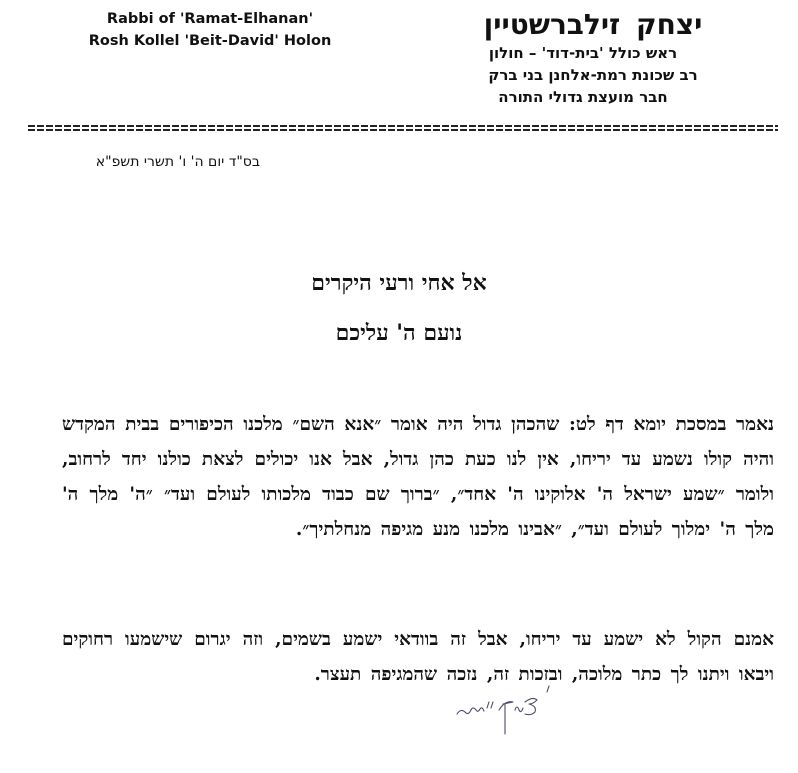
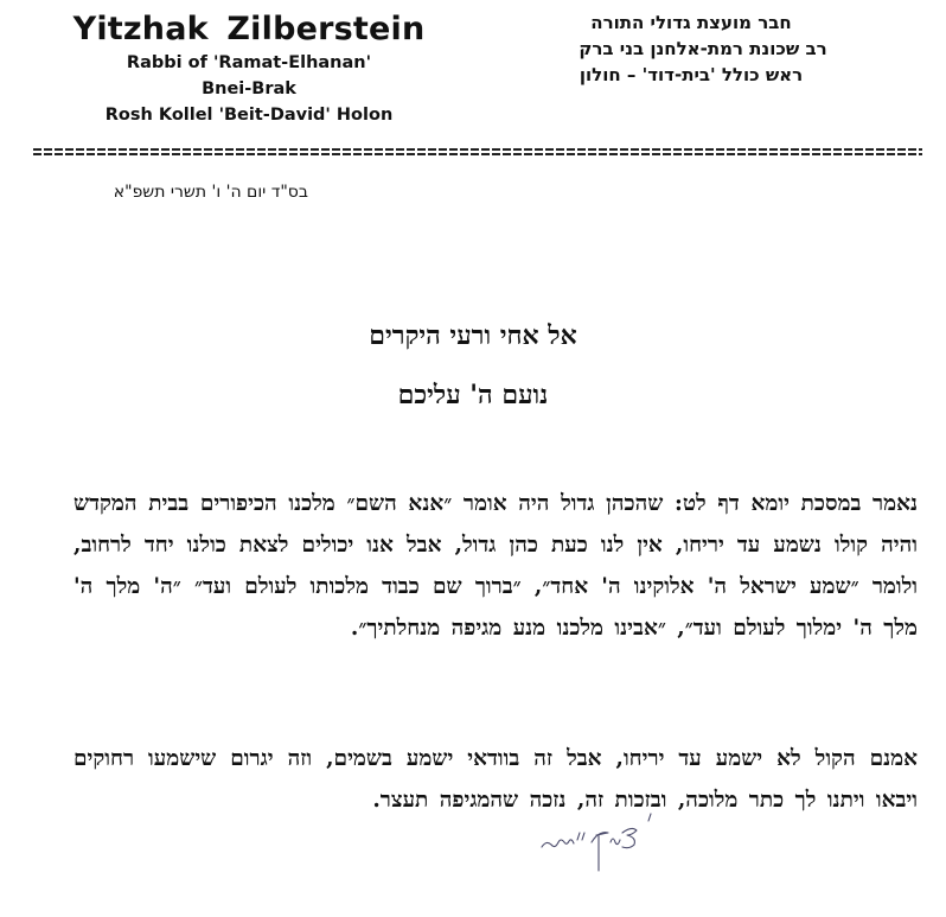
+ Yitzhak Zilberstein
  Rabbi of 'Ramat-Elhanan'
+ Bnei-Brak
  Rosh Kollel 'Beit-David' Holon
- יצחק זילברשטיין
- ראש כולל 'בית-דוד' – חולון
+ חבר מועצת גדולי התורה
  רב שכונת רמת-אלחנן בני ברק
- חבר מועצת גדולי התורה
+ ראש כולל 'בית-דוד' – חולון
  בס"ד יום ה' ו' תשרי תשפ"א
  אל אחי ורעי היקרים
  נועם ה' עליכם
  נאמר במסכת יומא דף לט: שהכהן גדול היה אומר ״אנא השם״ מלכנו הכיפורים בבית המקדש והיה קולו נשמע עד יריחו, אין לנו כעת כהן גדול, אבל אנו יכולים לצאת כולנו יחד לרחוב, ולומר ״שמע ישראל ה' אלוקינו ה' אחד״, ״ברוך שם כבוד מלכותו לעולם ועד״ ״ה' מלך ה' מלך ה' ימלוך לעולם ועד״, ״אבינו מלכנו מנע מגיפה מנחלתיך״.
  אמנם הקול לא ישמע עד יריחו, אבל זה בוודאי ישמע בשמים, וזה יגרום שישמעו רחוקים ויבאו ויתנו לך כתר מלוכה, ובזכות זה, נזכה שהמגיפה תעצר.
